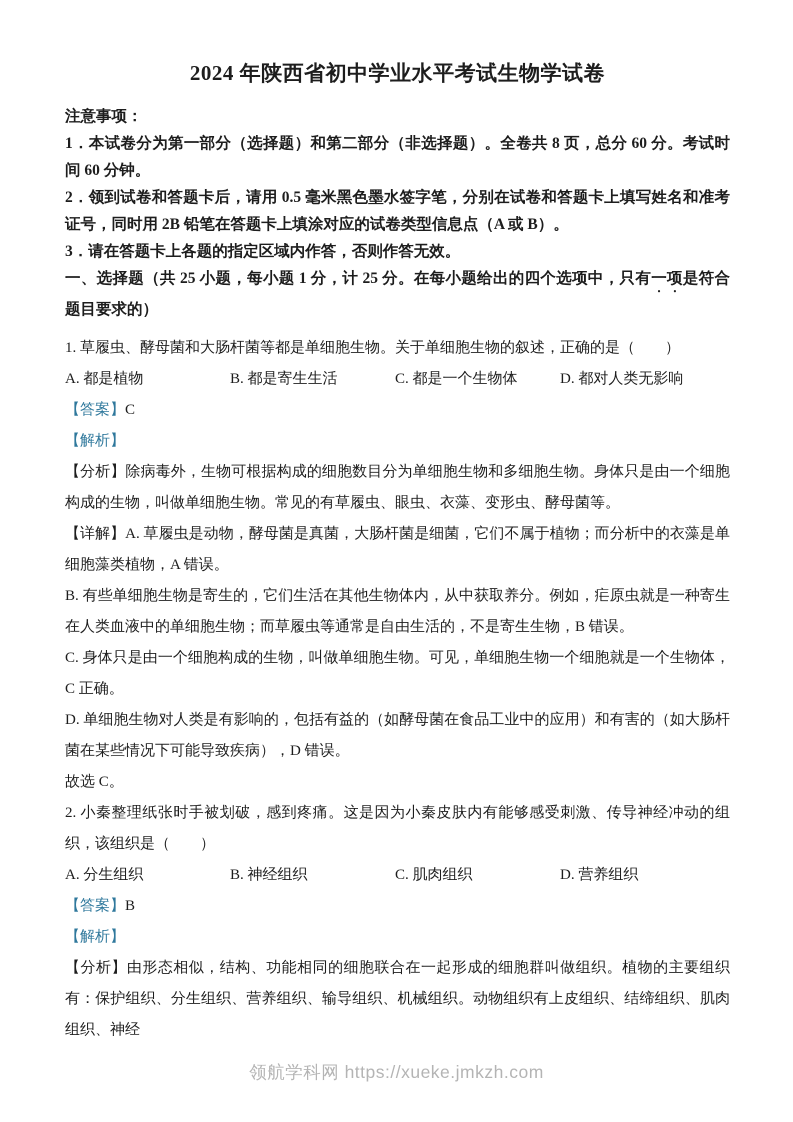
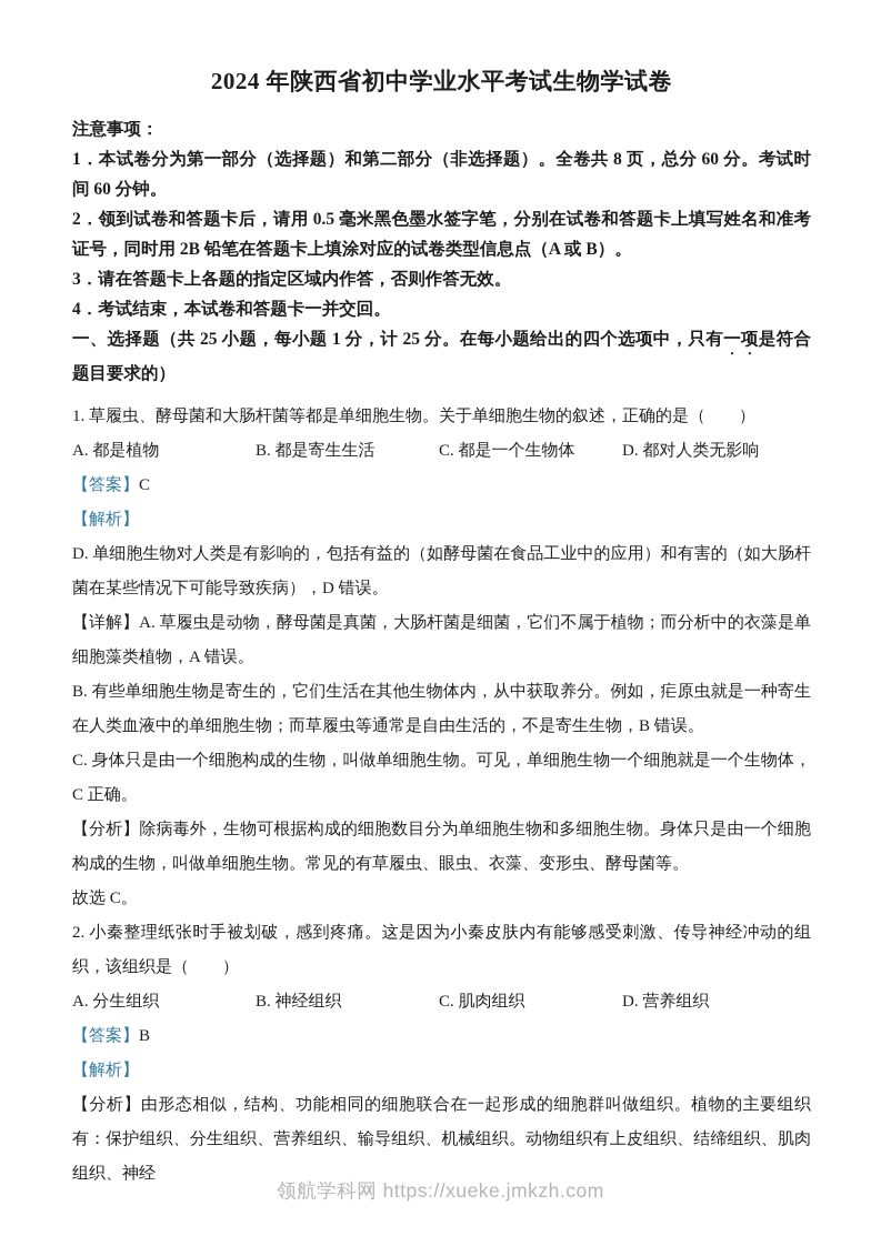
  2024 年陕西省初中学业水平考试生物学试卷
  注意事项：
  1．本试卷分为第一部分（选择题）和第二部分（非选择题）。全卷共 8 页，总分 60 分。考试时间 60 分钟。
  2．领到试卷和答题卡后，请用 0.5 毫米黑色墨水签字笔，分别在试卷和答题卡上填写姓名和准考证号，同时用 2B 铅笔在答题卡上填涂对应的试卷类型信息点（A 或 B）。
  3．请在答题卡上各题的指定区域内作答，否则作答无效。
+ 4．考试结束，本试卷和答题卡一并交回。
  一、选择题（共 25 小题，每小题 1 分，计 25 分。在每小题给出的四个选项中，只有一项是符合题目要求的）
  1. 草履虫、酵母菌和大肠杆菌等都是单细胞生物。关于单细胞生物的叙述，正确的是（ ）
  A. 都是植物
  B. 都是寄生生活
  C. 都是一个生物体
  D. 都对人类无影响
  【答案】C
  【解析】
- 【分析】除病毒外，生物可根据构成的细胞数目分为单细胞生物和多细胞生物。身体只是由一个细胞构成的生物，叫做单细胞生物。常见的有草履虫、眼虫、衣藻、变形虫、酵母菌等。
+ D. 单细胞生物对人类是有影响的，包括有益的（如酵母菌在食品工业中的应用）和有害的（如大肠杆菌在某些情况下可能导致疾病），D 错误。
  【详解】A. 草履虫是动物，酵母菌是真菌，大肠杆菌是细菌，它们不属于植物；而分析中的衣藻是单细胞藻类植物，A 错误。
  B. 有些单细胞生物是寄生的，它们生活在其他生物体内，从中获取养分。例如，疟原虫就是一种寄生在人类血液中的单细胞生物；而草履虫等通常是自由生活的，不是寄生生物，B 错误。
  C. 身体只是由一个细胞构成的生物，叫做单细胞生物。可见，单细胞生物一个细胞就是一个生物体，C 正确。
- D. 单细胞生物对人类是有影响的，包括有益的（如酵母菌在食品工业中的应用）和有害的（如大肠杆菌在某些情况下可能导致疾病），D 错误。
+ 【分析】除病毒外，生物可根据构成的细胞数目分为单细胞生物和多细胞生物。身体只是由一个细胞构成的生物，叫做单细胞生物。常见的有草履虫、眼虫、衣藻、变形虫、酵母菌等。
  故选 C。
  2. 小秦整理纸张时手被划破，感到疼痛。这是因为小秦皮肤内有能够感受刺激、传导神经冲动的组织，该组织是（ ）
  A. 分生组织
  B. 神经组织
  C. 肌肉组织
  D. 营养组织
  【答案】B
  【解析】
  【分析】由形态相似，结构、功能相同的细胞联合在一起形成的细胞群叫做组织。植物的主要组织有：保护组织、分生组织、营养组织、输导组织、机械组织。动物组织有上皮组织、结缔组织、肌肉组织、神经
  领航学科网 https://xueke.jmkzh.com
